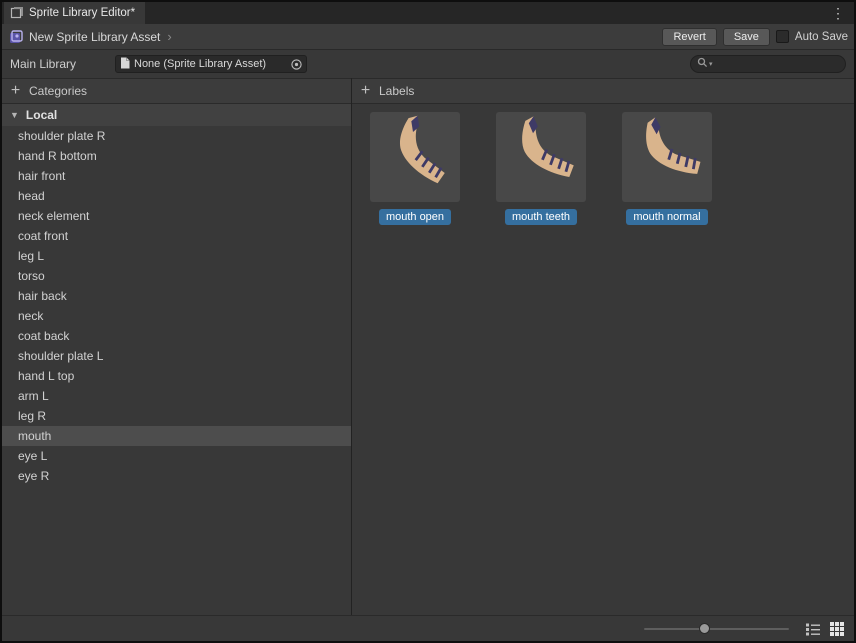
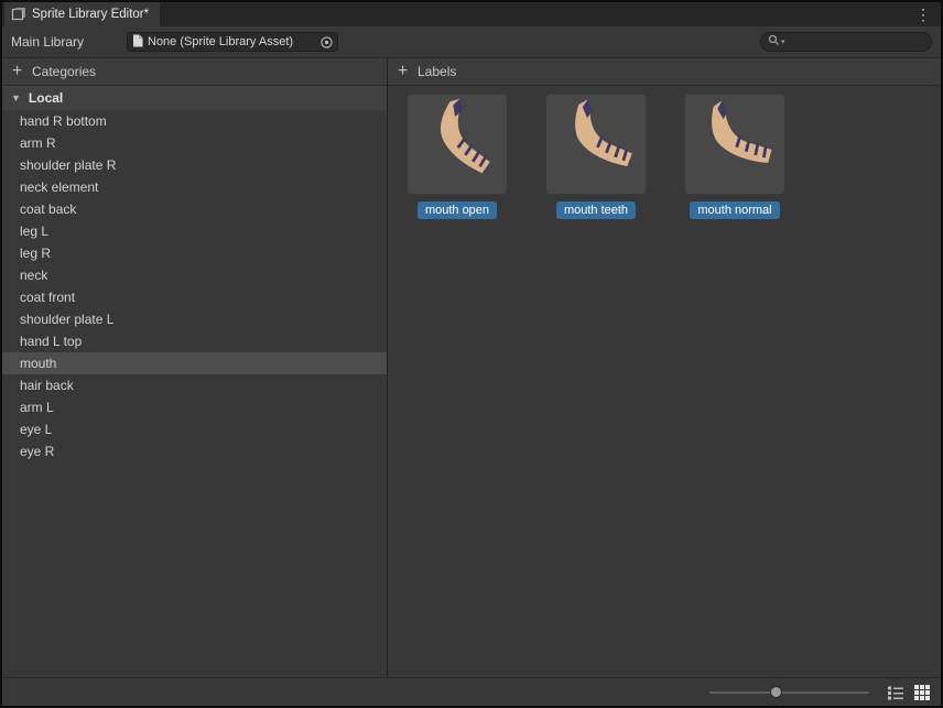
  Sprite Library Editor*
  ⋮
- New Sprite Library Asset
- ›
- Revert
- Save
- Auto Save
  Main Library
  None (Sprite Library Asset)
  +
  Categories
  ▼
  Local
- shoulder plate R
+ hand R bottom
+ arm R
- hand R bottom
+ shoulder plate R
- hair front
- head
  neck element
- coat front
+ coat back
  leg L
- torso
- hair back
+ leg R
  neck
- coat back
+ coat front
  shoulder plate L
  hand L top
- arm L
+ mouth
- leg R
+ hair back
- mouth
+ arm L
  eye L
  eye R
  +
  Labels
  mouth open
  mouth teeth
  mouth normal
